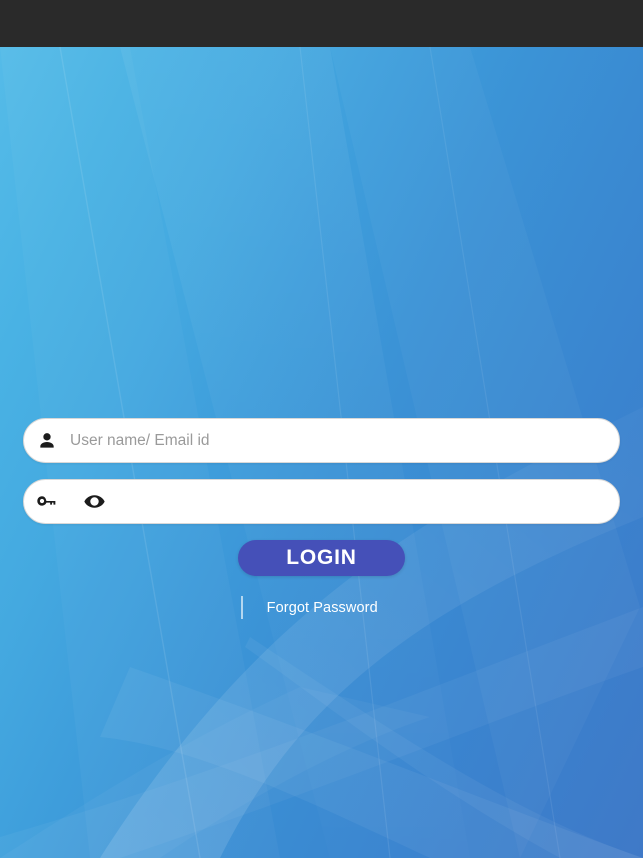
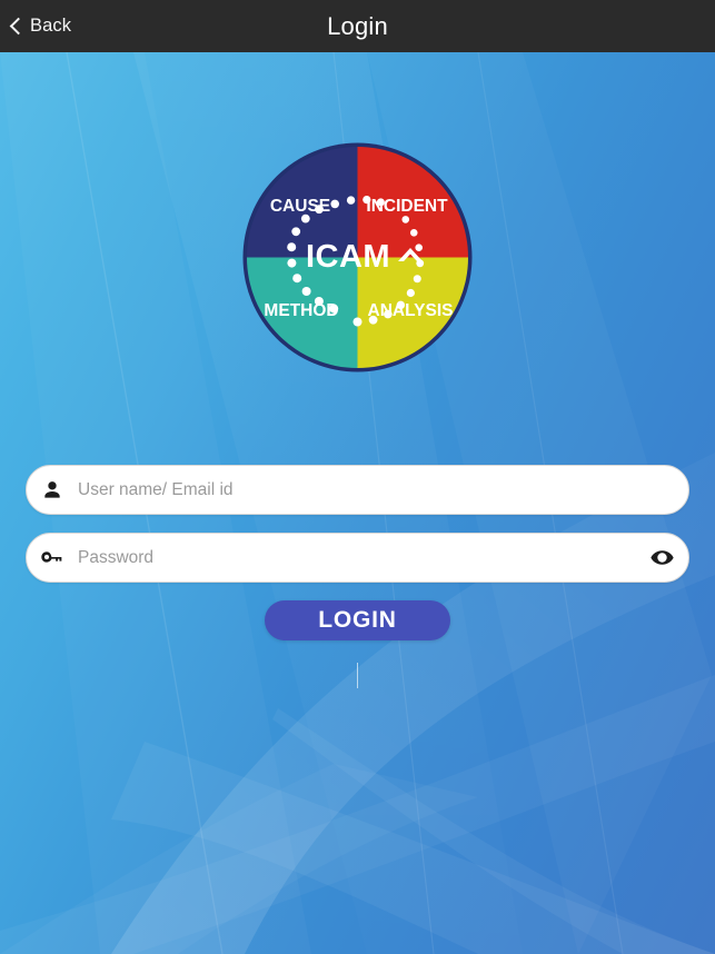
+ Back
+ Login
+ ICAM
+ CAUSE
+ INCIDENT
+ METHOD
+ ANALYSIS
  User name/ Email id
+ Password
  LOGIN
- Forgot Password
